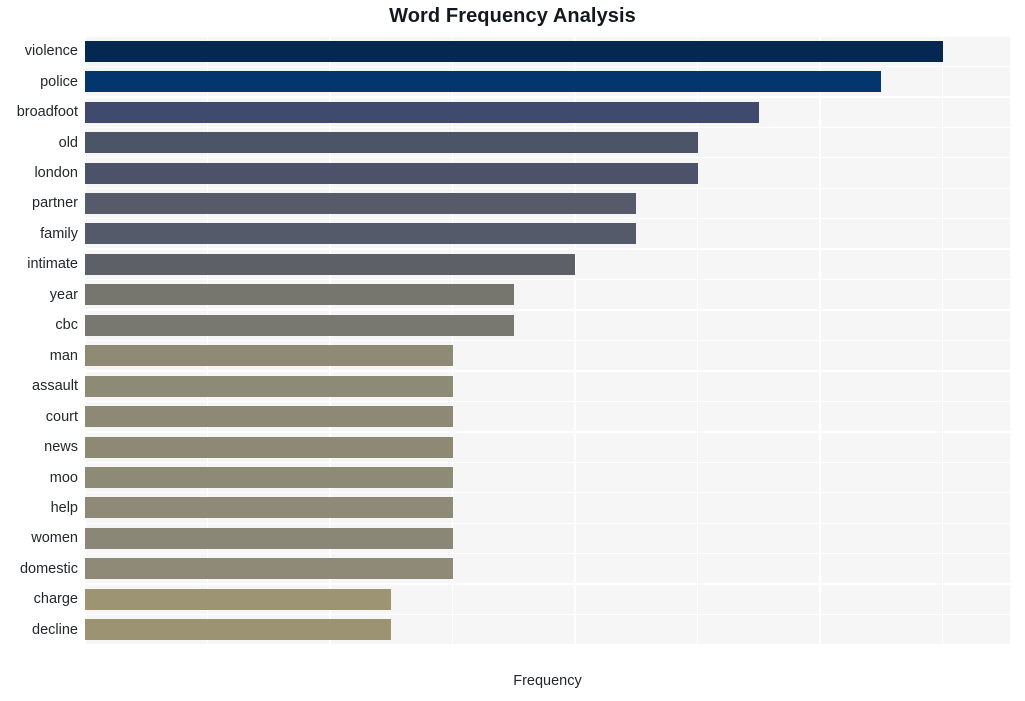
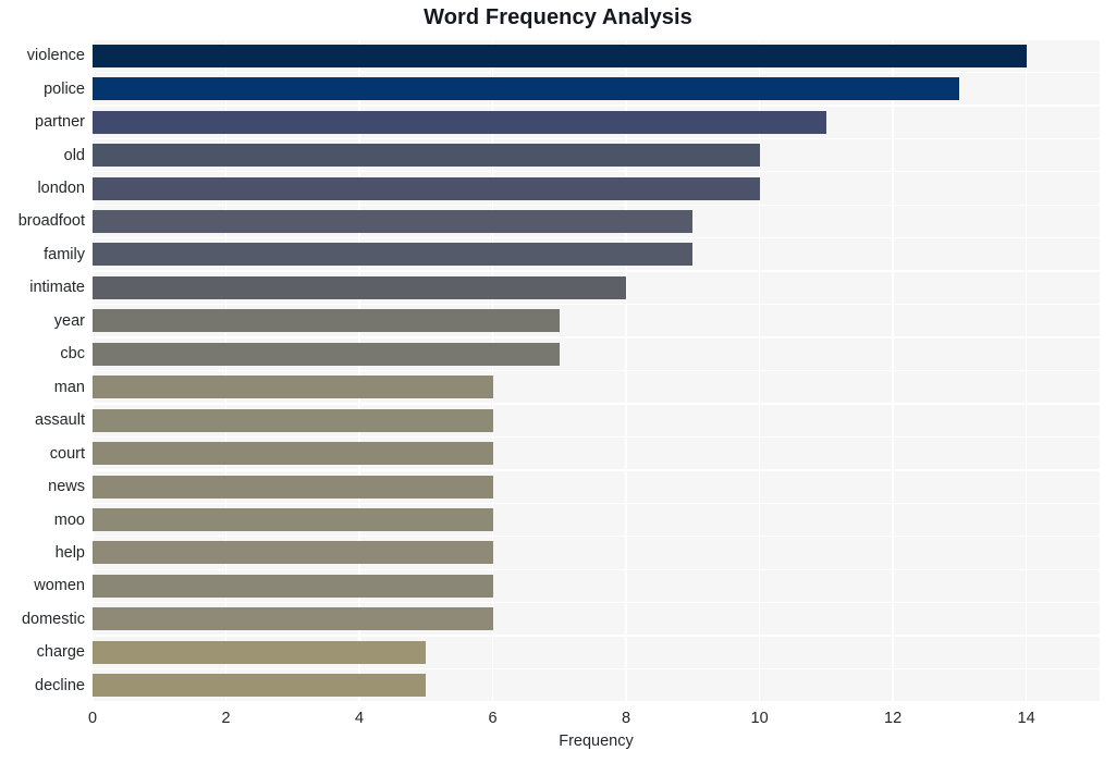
  Word Frequency Analysis
  violence
  police
- broadfoot
+ partner
  old
  london
- partner
+ broadfoot
  family
  intimate
  year
  cbc
  man
  assault
  court
  news
  moo
  help
  women
  domestic
  charge
  decline
+ 0
+ 2
+ 4
+ 6
+ 8
+ 10
+ 12
+ 14
  Frequency
